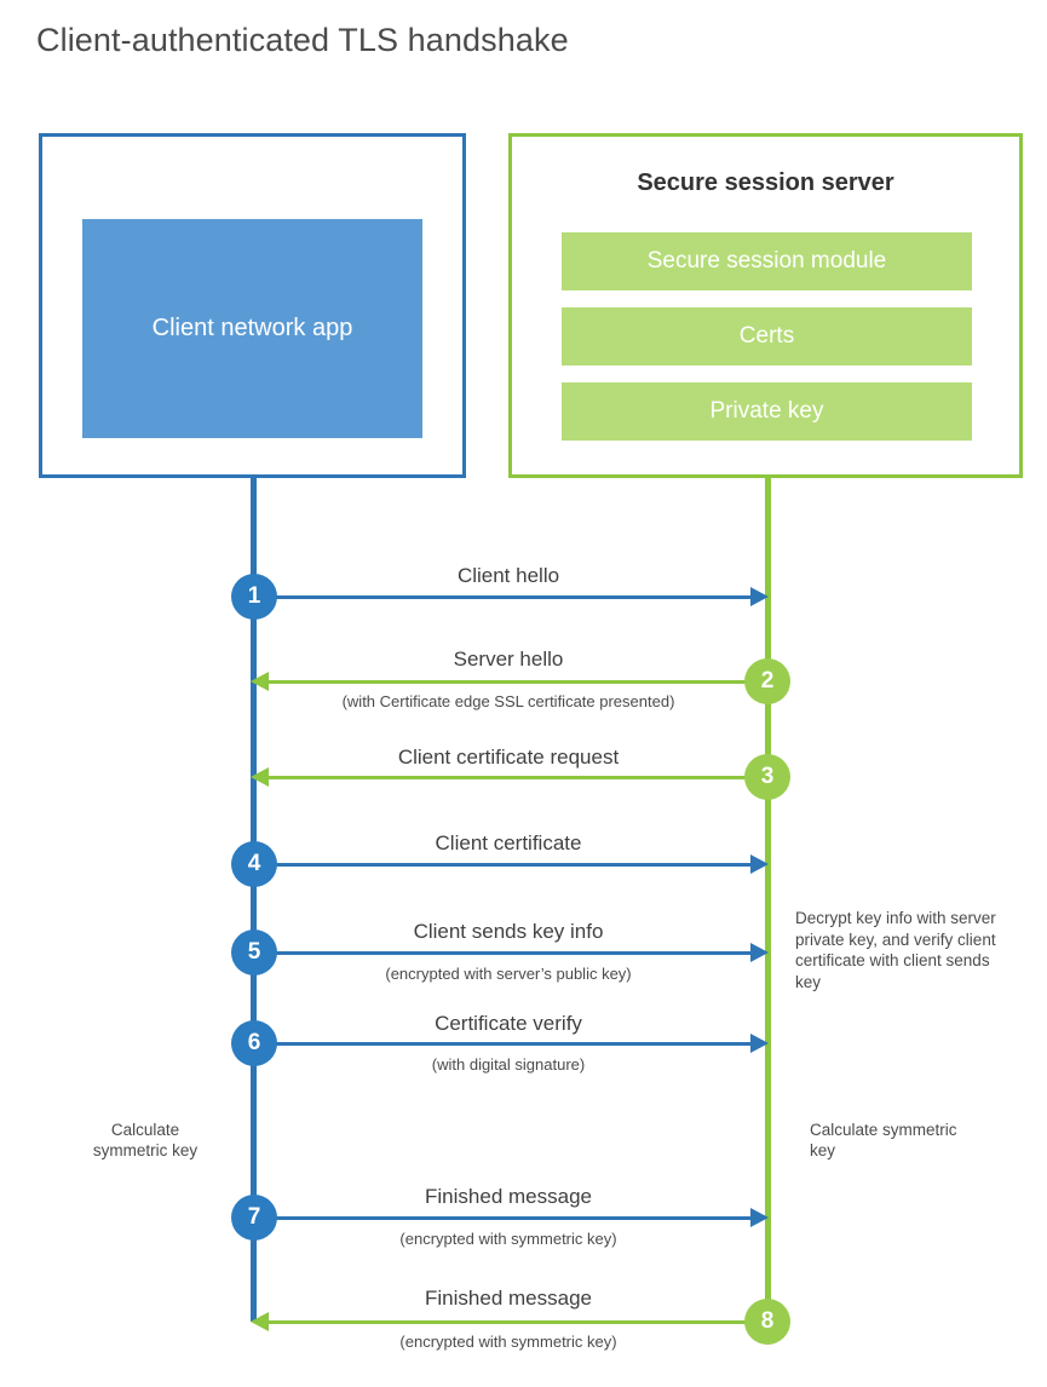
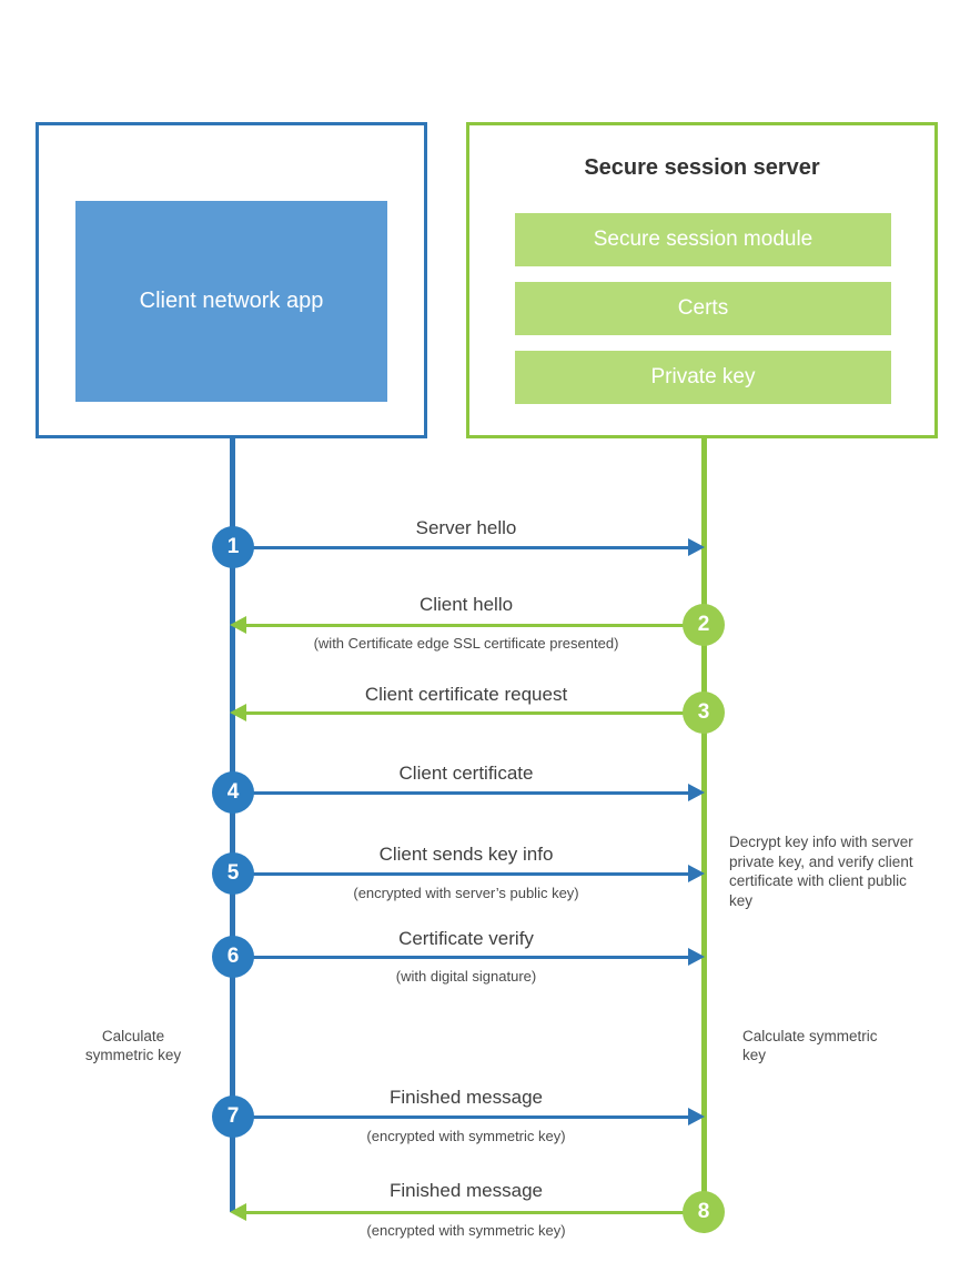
- Client-authenticated TLS handshake
  Client network app
  Secure session server
  Secure session module
  Certs
  Private key
- Client hello
+ Server hello
  1
- Server hello
+ Client hello
  (with Certificate edge SSL certificate presented)
  2
  Client certificate request
  3
  Client certificate
  4
  Client sends key info
  (encrypted with server’s public key)
  5
  Certificate verify
  (with digital signature)
  6
  Finished message
  (encrypted with symmetric key)
  7
  Finished message
  (encrypted with symmetric key)
  8
- Decrypt key info with server private key, and verify client certificate with client sends key
+ Decrypt key info with server private key, and verify client certificate with client public key
  Calculate symmetric key
  Calculate symmetric key
